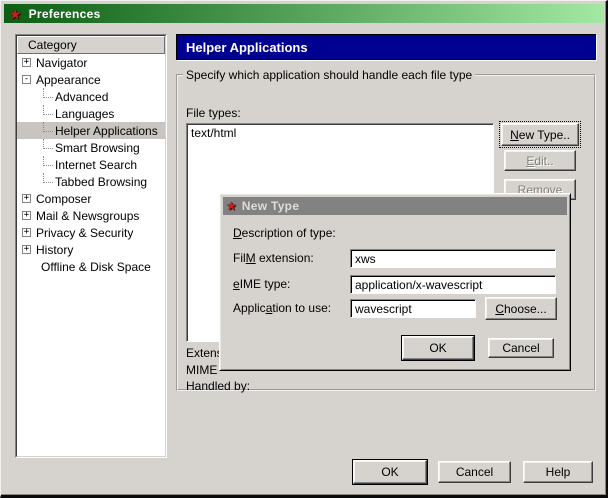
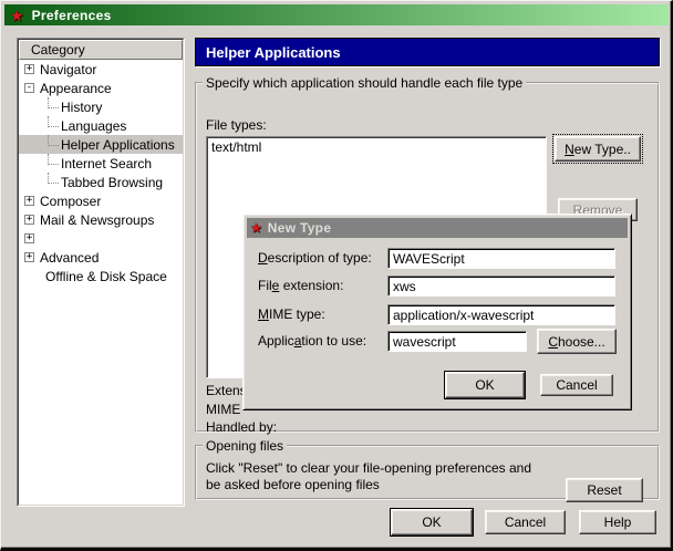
  ★
  Preferences
  Category
  +
  Navigator
  -
  Appearance
- Advanced
+ History
  Languages
  Helper Applications
- Smart Browsing
  Internet Search
  Tabbed Browsing
  +
  Composer
  +
  Mail & Newsgroups
  +
- Privacy & Security
  +
- History
+ Advanced
  Offline & Disk Space
  Helper Applications
  Specify which application should handle each file type
  File types:
  text/html
  New Type..
- Edit..
  Remove
  Exten
  MIME
  Handled by:
+ Opening files
+ Click "Reset" to clear your file-opening preferences and
+ be asked before opening files
+ Reset
  OK
  Cancel
  Help
  ★
  New Type
  Description of type:
+ WAVEScript
- FilM extension:
+ File extension:
  xws
- eIME type:
+ MIME type:
  application/x-wavescript
  Application to use:
  wavescript
  Choose...
  OK
  Cancel
